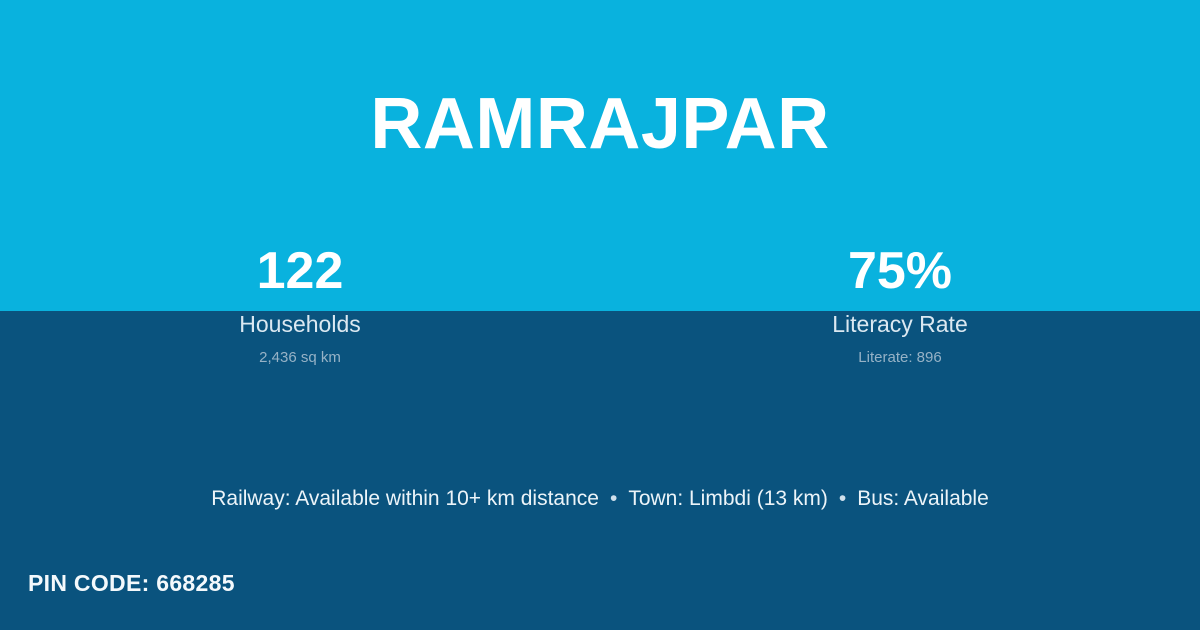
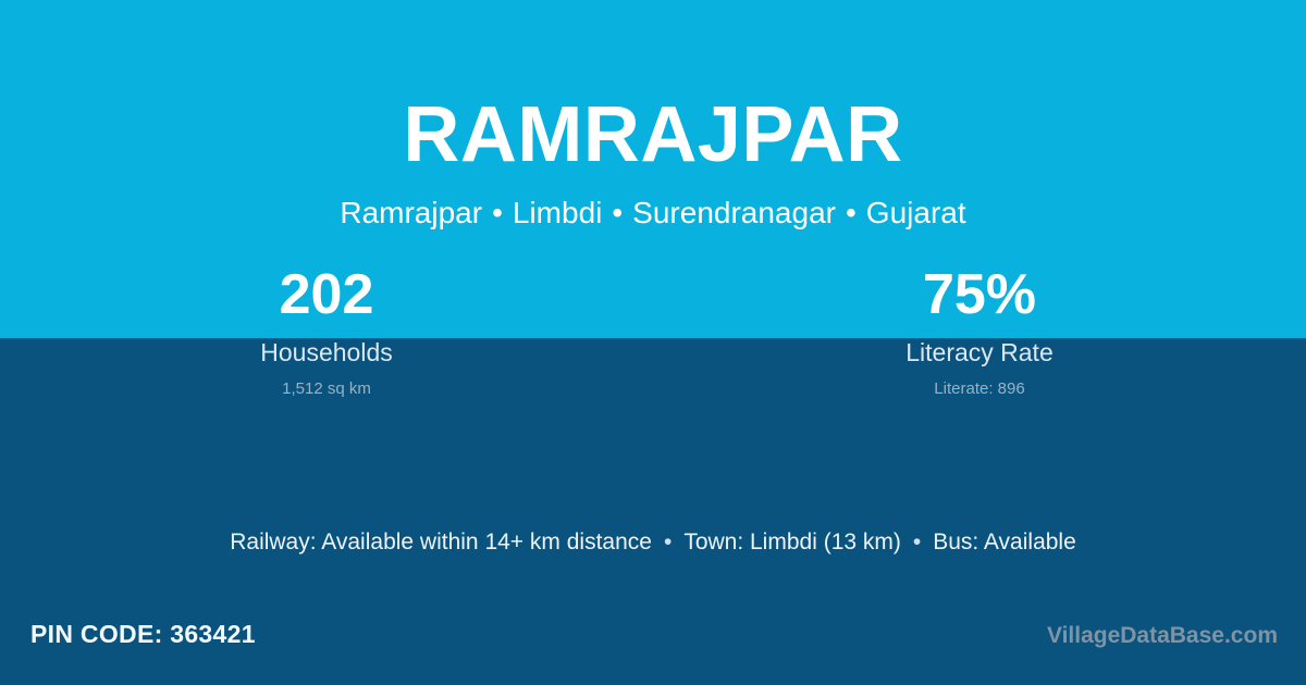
  RAMRAJPAR
+ Ramrajpar • Limbdi • Surendranagar • Gujarat
- 122
+ 202
  Households
- 2,436 sq km
+ 1,512 sq km
  75%
  Literacy Rate
  Literate: 896
- Railway: Available within 10+ km distance • Town: Limbdi (13 km) • Bus: Available
+ Railway: Available within 14+ km distance • Town: Limbdi (13 km) • Bus: Available
- PIN CODE: 668285
+ PIN CODE: 363421
+ VillageDataBase.com
